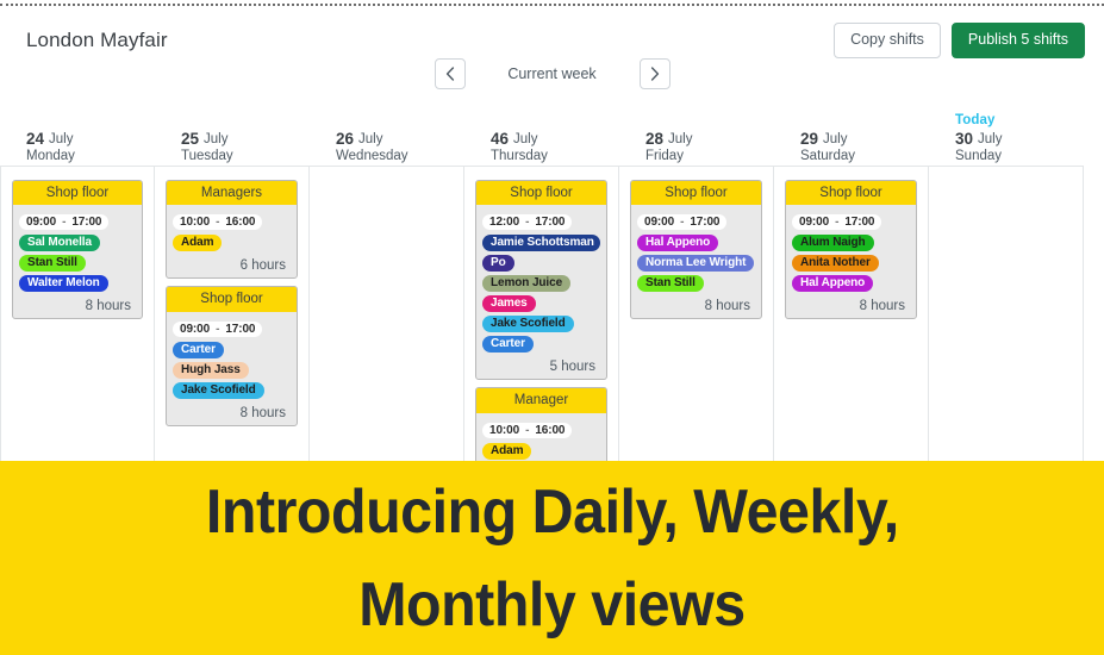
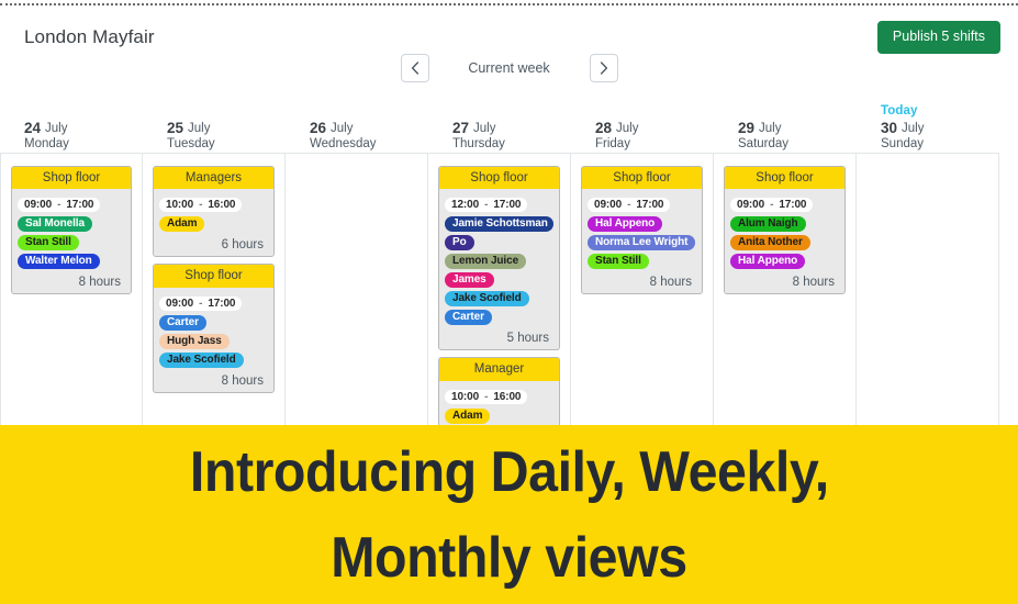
  London Mayfair
- Copy shifts
  Publish 5 shifts
  Current week
  24
  July
  Monday
  25
  July
  Tuesday
  26
  July
  Wednesday
- 46
+ 27
  July
  Thursday
  28
  July
  Friday
  29
  July
  Saturday
  Today
  30
  July
  Sunday
  Shop floor
  09:00
  -
  17:00
  Sal Monella
  Stan Still
  Walter Melon
  8 hours
  Managers
  10:00
  -
  16:00
  Adam
  6 hours
  Shop floor
  09:00
  -
  17:00
  Carter
  Hugh Jass
  Jake Scofield
  8 hours
  Shop floor
  12:00
  -
  17:00
  Jamie Schottsman
  Po
  Lemon Juice
  James
  Jake Scofield
  Carter
  5 hours
  Manager
  10:00
  -
  16:00
  Adam
  Shop floor
  09:00
  -
  17:00
  Hal Appeno
  Norma Lee Wright
  Stan Still
  8 hours
  Shop floor
  09:00
  -
  17:00
  Alum Naigh
  Anita Nother
  Hal Appeno
  8 hours
  Introducing Daily, Weekly,
  Monthly views
